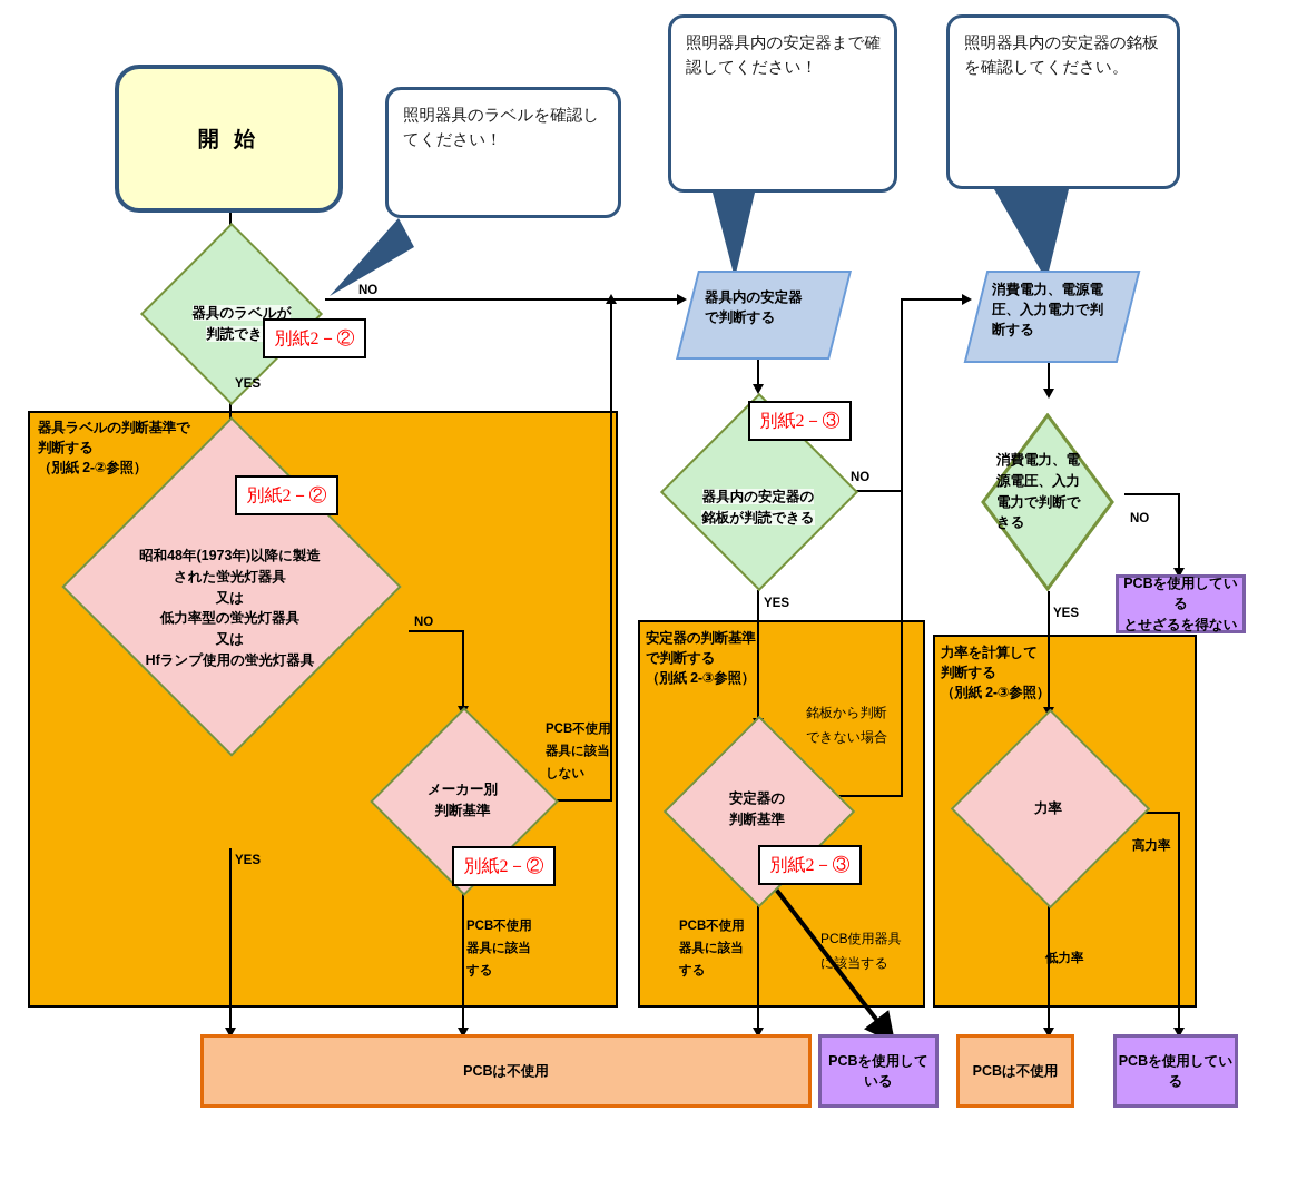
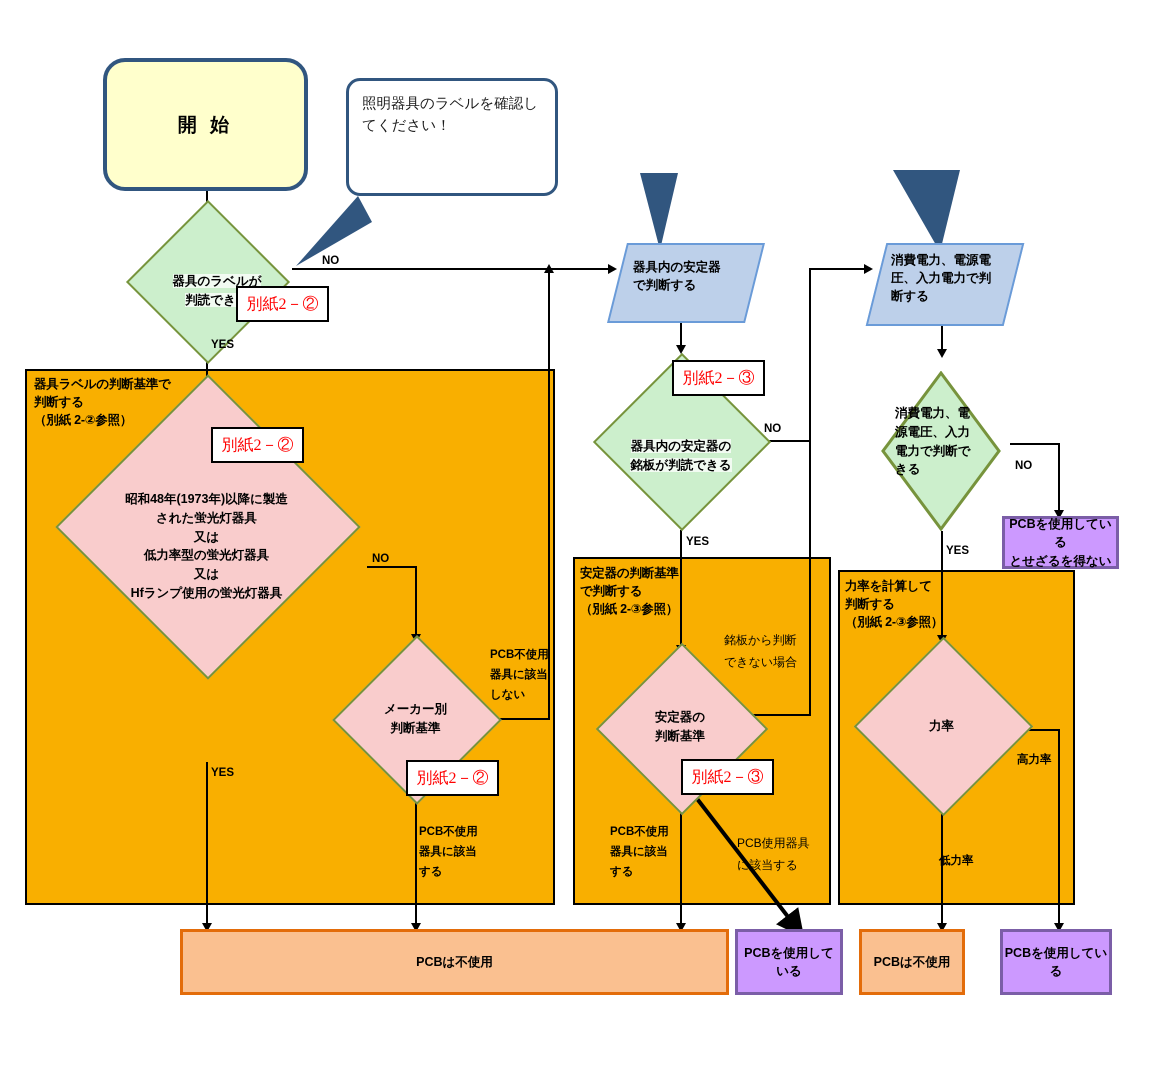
  開 始
  照明器具のラベルを確認してください！
- 照明器具内の安定器まで確認してください！
- 照明器具内の安定器の銘板を確認してください。
  器具ラベルの判断基準で
  判断する
  （別紙 2-②参照）
  安定器の判断基準
  で判断する
  （別紙 2-③参照）
  力率を計算して
  判断する
  （別紙 2-③参照）
  器具内の安定器
  で判断する
  消費電力、電源電
  圧、入力電力で判
  断する
  器具のラベルが
  判読でき
  昭和48年(1973年)以降に製造
  された蛍光灯器具
  又は
  低力率型の蛍光灯器具
  又は
  Hfランプ使用の蛍光灯器具
  メーカー別
  判断基準
  器具内の安定器の
  銘板が判読できる
  安定器の
  判断基準
  消費電力、電
  源電圧、入力
  電力で判断で
  きる
  力率
  別紙2－②
  別紙2－②
  別紙2－②
  別紙2－③
  別紙2－③
  NO
  YES
  NO
  YES
  PCB不使用
  器具に該当
  しない
  PCB不使用
  器具に該当
  する
  NO
  YES
  銘板から判断
  できない場合
  PCB不使用
  器具に該当
  する
  PCB使用器具
  に該当する
  NO
  YES
  高力率
  低力率
  PCBは不使用
  PCBを使用している
  PCBは不使用
  PCBを使用している
  PCBを使用している
  とせざるを得ない
